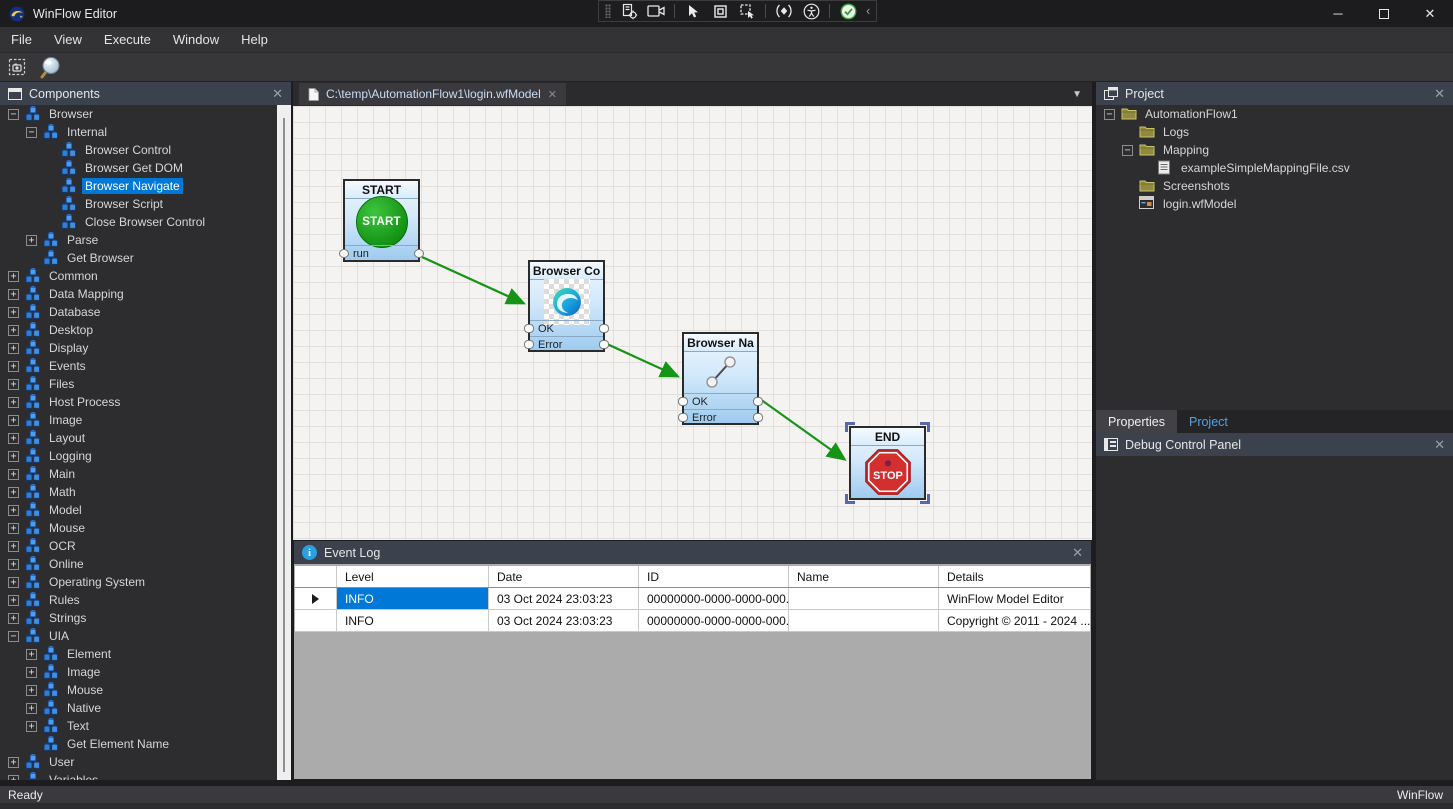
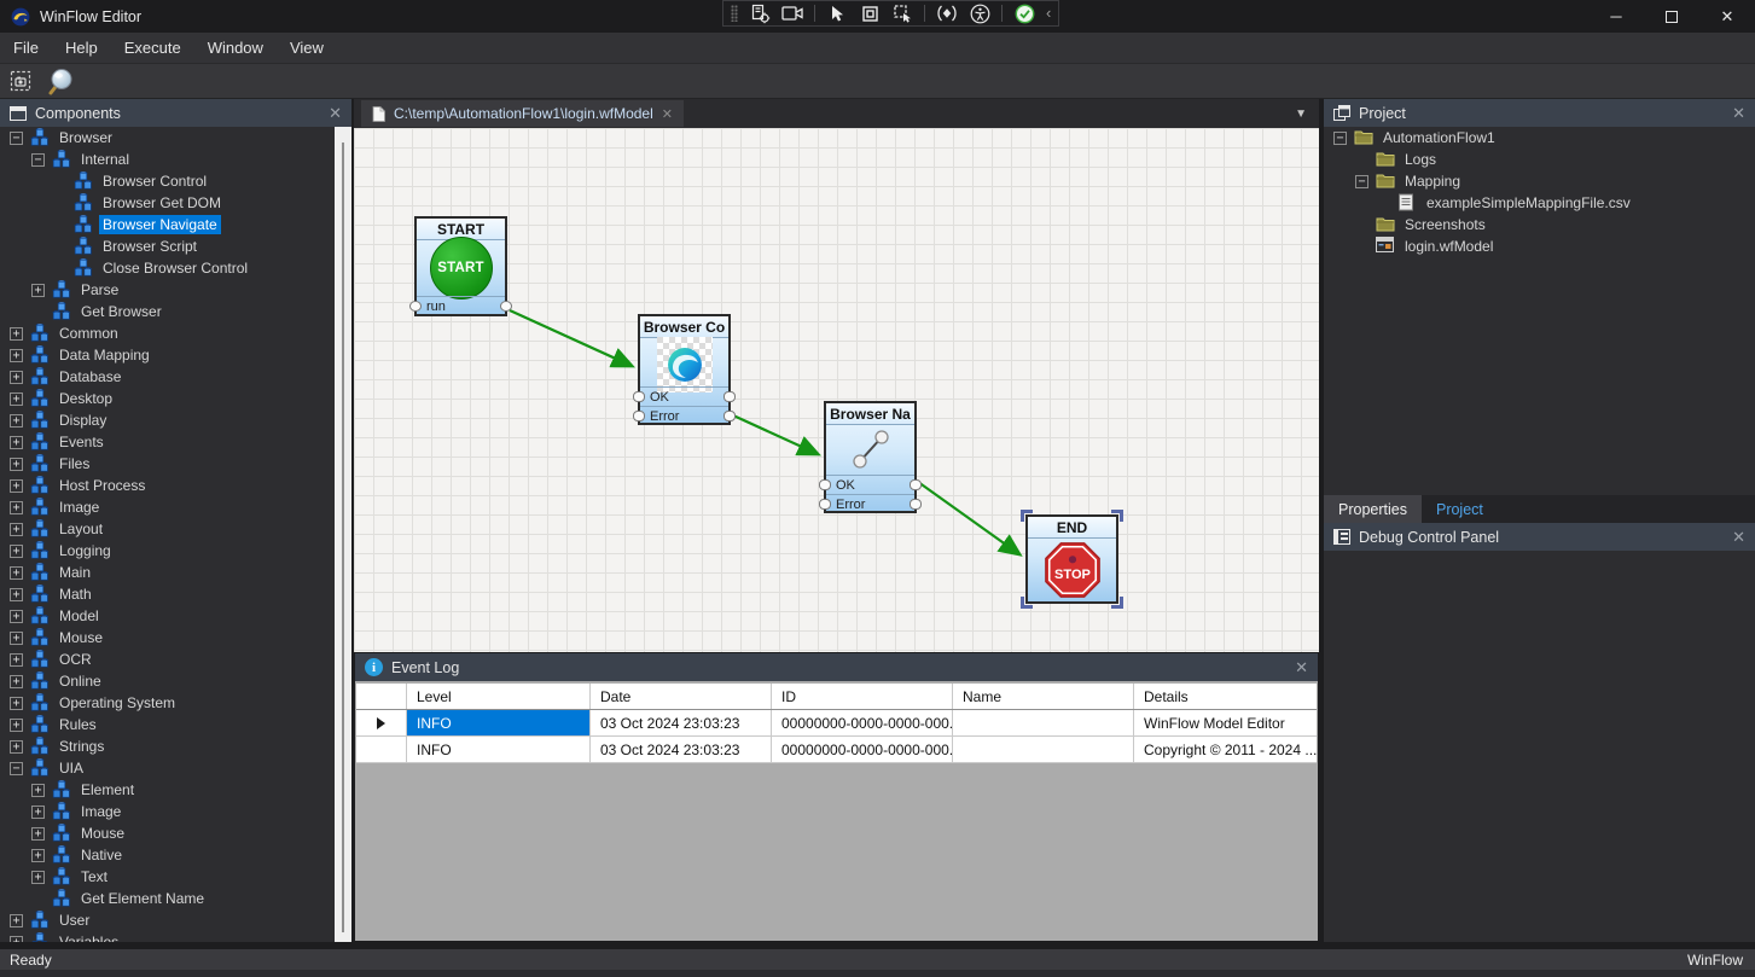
  WinFlow Editor
  ‹
  ─
  ✕
  File
- View
+ Help
  Execute
  Window
- Help
+ View
  Components
  ✕
  −
  Browser
  −
  Internal
  Browser Control
  Browser Get DOM
  Browser Navigate
  Browser Script
  Close Browser Control
  +
  Parse
  Get Browser
  +
  Common
  +
  Data Mapping
  +
  Database
  +
  Desktop
  +
  Display
  +
  Events
  +
  Files
  +
  Host Process
  +
  Image
  +
  Layout
  +
  Logging
  +
  Main
  +
  Math
  +
  Model
  +
  Mouse
  +
  OCR
  +
  Online
  +
  Operating System
  +
  Rules
  +
  Strings
  −
  UIA
  +
  Element
  +
  Image
  +
  Mouse
  +
  Native
  +
  Text
  Get Element Name
  +
  User
  C:\temp\AutomationFlow1\login.wfModel
  ✕
  ▼
  START
  START
  run
  Browser Co
  OK
  Error
  Browser Na
  OK
  Error
  END
  STOP
  i
  Event Log
  ✕
  Level
  Date
  ID
  Name
  Details
  INFO
  03 Oct 2024 23:03:23
  00000000-0000-0000-000.
  WinFlow Model Editor
  INFO
  03 Oct 2024 23:03:23
  00000000-0000-0000-000.
  Copyright © 2011 - 2024 ...
  Project
  ✕
  −
  AutomationFlow1
  Logs
  −
  Mapping
  exampleSimpleMappingFile.csv
  Screenshots
  login.wfModel
  Properties
  Project
  Debug Control Panel
  ✕
  Ready
  WinFlow
